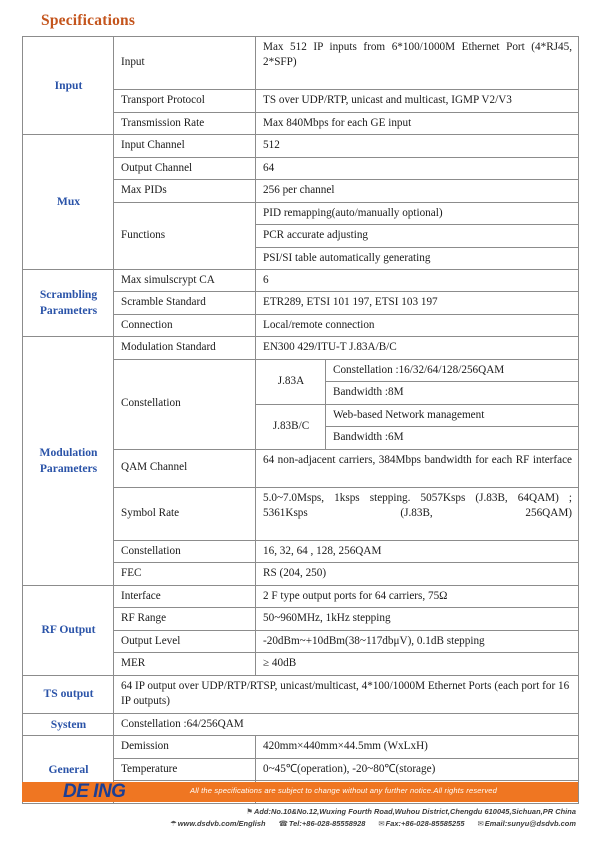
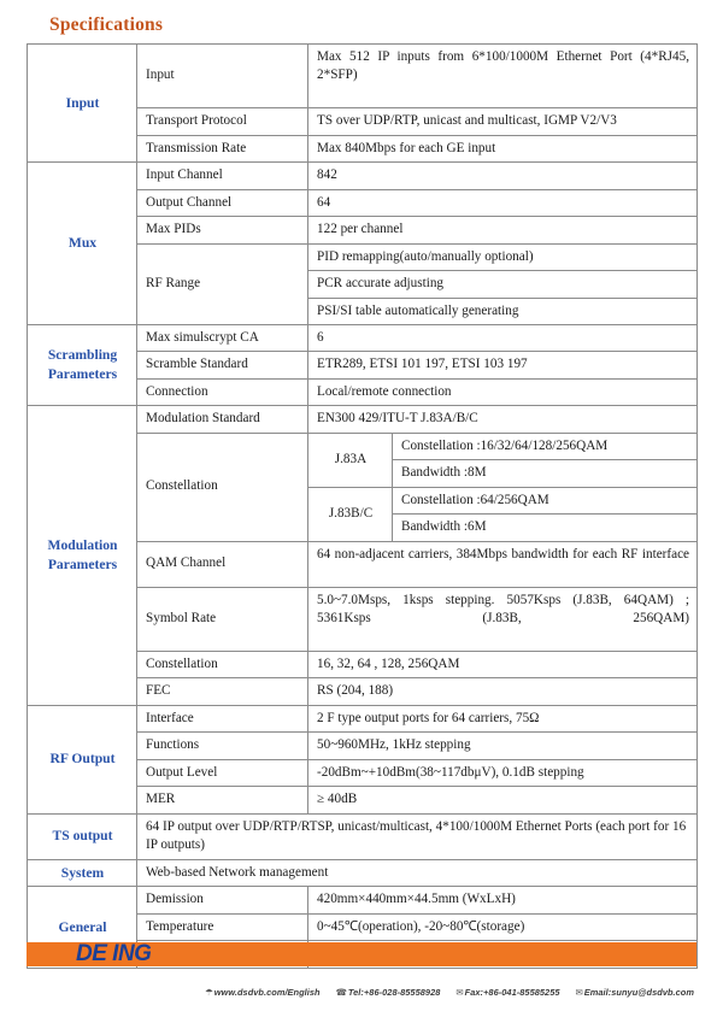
  Specifications
  Input	Input	Max 512 IP inputs from 6*100/1000M Ethernet Port (4*RJ45, 2*SFP)
  Transport Protocol	TS over UDP/RTP, unicast and multicast, IGMP V2/V3
  Transmission Rate	Max 840Mbps for each GE input
- Mux	Input Channel	512
+ Mux	Input Channel	842
  Output Channel	64
- Max PIDs	256 per channel
+ Max PIDs	122 per channel
- Functions	PID remapping(auto/manually optional)
+ RF Range	PID remapping(auto/manually optional)
  PCR accurate adjusting
  PSI/SI table automatically generating
  Scrambling Parameters	Max simulscrypt CA	6
  Scramble Standard	ETR289, ETSI 101 197, ETSI 103 197
  Connection	Local/remote connection
  Modulation Parameters	Modulation Standard	EN300 429/ITU-T J.83A/B/C
  Constellation	J.83A	Constellation :16/32/64/128/256QAM
  Bandwidth :8M
- J.83B/C	Web-based Network management
+ J.83B/C	Constellation :64/256QAM
  Bandwidth :6M
  QAM Channel	64 non-adjacent carriers, 384Mbps bandwidth for each RF interface
  Symbol Rate	5.0~7.0Msps, 1ksps stepping. 5057Ksps (J.83B, 64QAM) ; 5361Ksps (J.83B, 256QAM)
  Constellation	16, 32, 64 , 128, 256QAM
- FEC	RS (204, 250)
+ FEC	RS (204, 188)
  RF Output	Interface	2 F type output ports for 64 carriers, 75Ω
- RF Range	50~960MHz, 1kHz stepping
+ Functions	50~960MHz, 1kHz stepping
  Output Level	-20dBm~+10dBm(38~117dbμV), 0.1dB stepping
  MER	≥ 40dB
  TS output	64 IP output over UDP/RTP/RTSP, unicast/multicast, 4*100/1000M Ethernet Ports (each port for 16 IP outputs)
- System	Constellation :64/256QAM
+ System	Web-based Network management
  General	Demission	420mm×440mm×44.5mm (WxLxH)
  Temperature	0~45℃(operation), -20~80℃(storage)
  DE ING
- All the specifications are subject to change without any further notice.All rights reserved
- ⚑Add:No.10&No.12,Wuxing Fourth Road,Wuhou District,Chengdu 610045,Sichuan,PR China
- ☂www.dsdvb.com/English ☎Tel:+86-028-85558928 ✉Fax:+86-028-85585255 ✉Email:sunyu@dsdvb.com
+ ☂www.dsdvb.com/English ☎Tel:+86-028-85558928 ✉Fax:+86-041-85585255 ✉Email:sunyu@dsdvb.com
